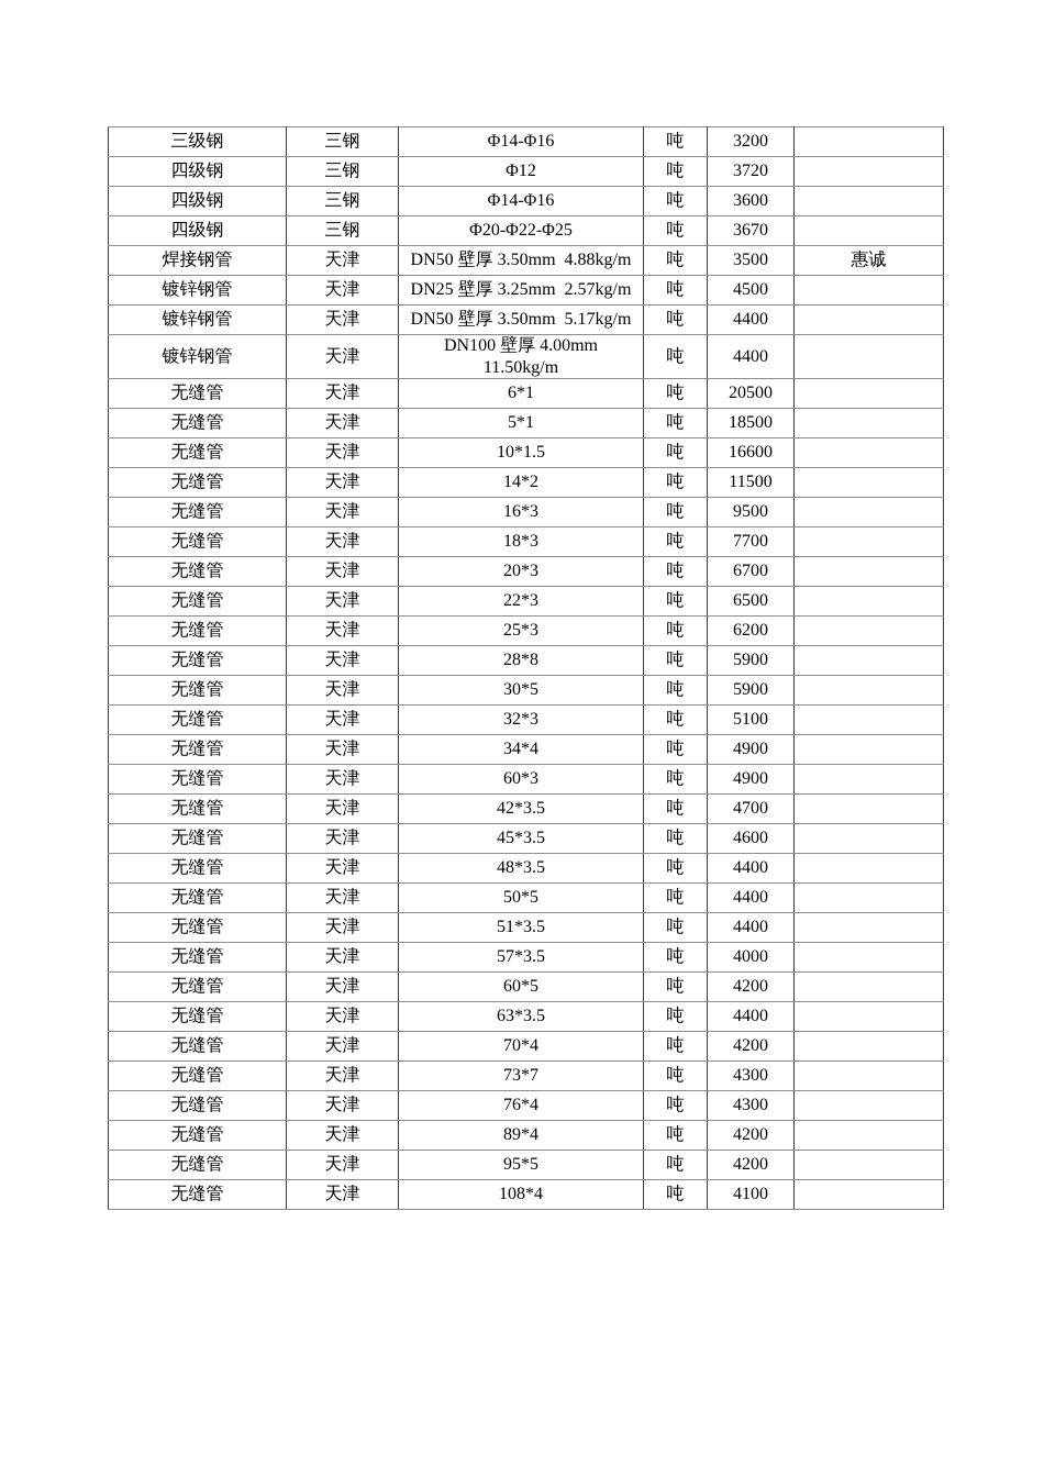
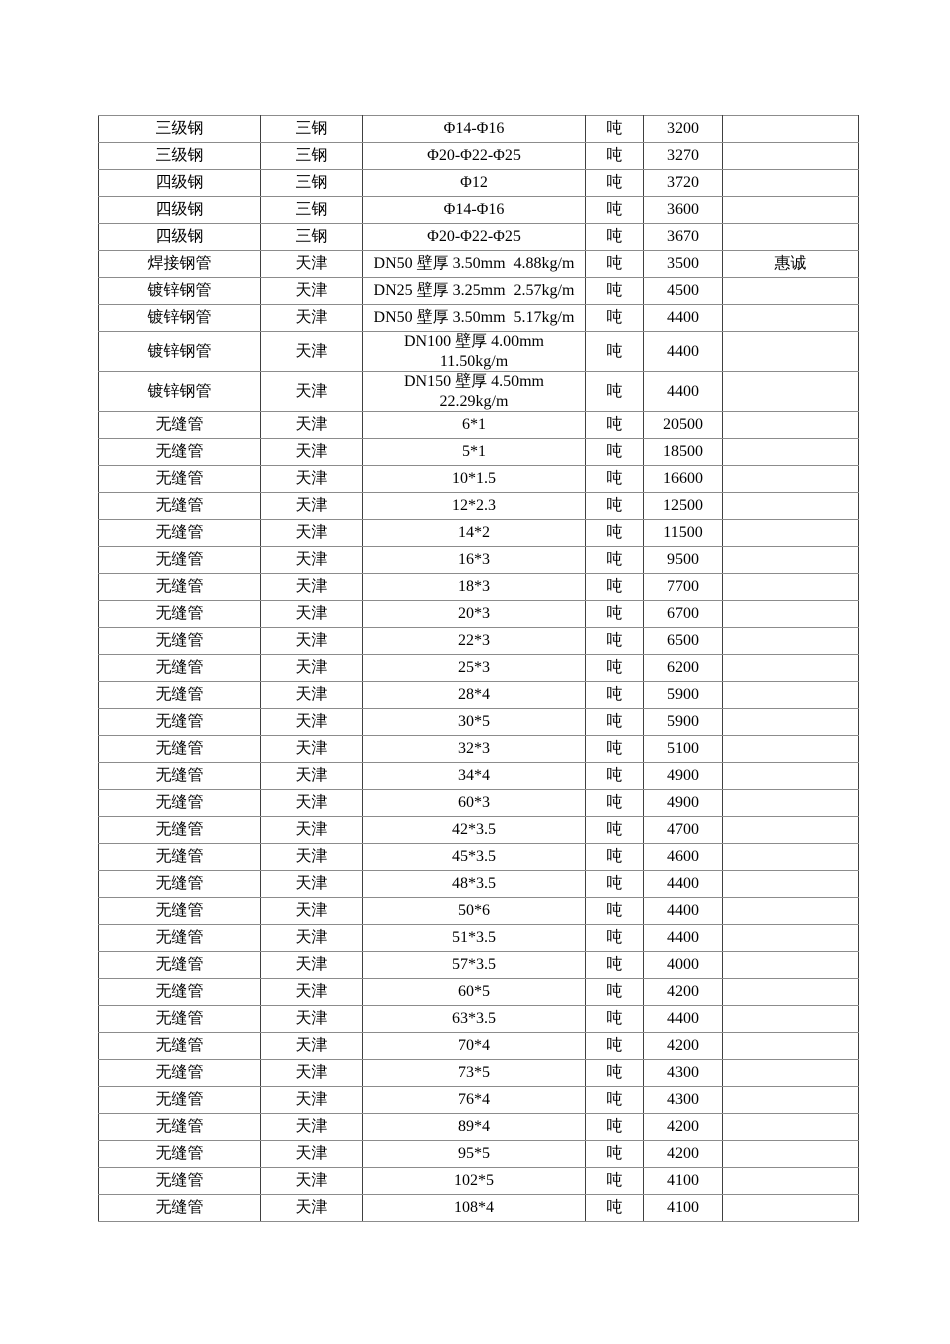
  三级钢	三钢	Φ14-Φ16	吨	3200
+ 三级钢	三钢	Φ20-Φ22-Φ25	吨	3270
  四级钢	三钢	Φ12	吨	3720
  四级钢	三钢	Φ14-Φ16	吨	3600
  四级钢	三钢	Φ20-Φ22-Φ25	吨	3670
  焊接钢管	天津	DN50 壁厚 3.50mm 4.88kg/m	吨	3500	惠诚
  镀锌钢管	天津	DN25 壁厚 3.25mm 2.57kg/m	吨	4500
  镀锌钢管	天津	DN50 壁厚 3.50mm 5.17kg/m	吨	4400
  镀锌钢管	天津	DN100 壁厚 4.00mm 11.50kg/m	吨	4400
+ 镀锌钢管	天津	DN150 壁厚 4.50mm 22.29kg/m	吨	4400
  无缝管	天津	6*1	吨	20500
  无缝管	天津	5*1	吨	18500
  无缝管	天津	10*1.5	吨	16600
+ 无缝管	天津	12*2.3	吨	12500
  无缝管	天津	14*2	吨	11500
  无缝管	天津	16*3	吨	9500
  无缝管	天津	18*3	吨	7700
  无缝管	天津	20*3	吨	6700
  无缝管	天津	22*3	吨	6500
  无缝管	天津	25*3	吨	6200
- 无缝管	天津	28*8	吨	5900
+ 无缝管	天津	28*4	吨	5900
  无缝管	天津	30*5	吨	5900
  无缝管	天津	32*3	吨	5100
  无缝管	天津	34*4	吨	4900
  无缝管	天津	60*3	吨	4900
  无缝管	天津	42*3.5	吨	4700
  无缝管	天津	45*3.5	吨	4600
  无缝管	天津	48*3.5	吨	4400
- 无缝管	天津	50*5	吨	4400
+ 无缝管	天津	50*6	吨	4400
  无缝管	天津	51*3.5	吨	4400
  无缝管	天津	57*3.5	吨	4000
  无缝管	天津	60*5	吨	4200
  无缝管	天津	63*3.5	吨	4400
  无缝管	天津	70*4	吨	4200
- 无缝管	天津	73*7	吨	4300
+ 无缝管	天津	73*5	吨	4300
  无缝管	天津	76*4	吨	4300
  无缝管	天津	89*4	吨	4200
  无缝管	天津	95*5	吨	4200
+ 无缝管	天津	102*5	吨	4100
  无缝管	天津	108*4	吨	4100
